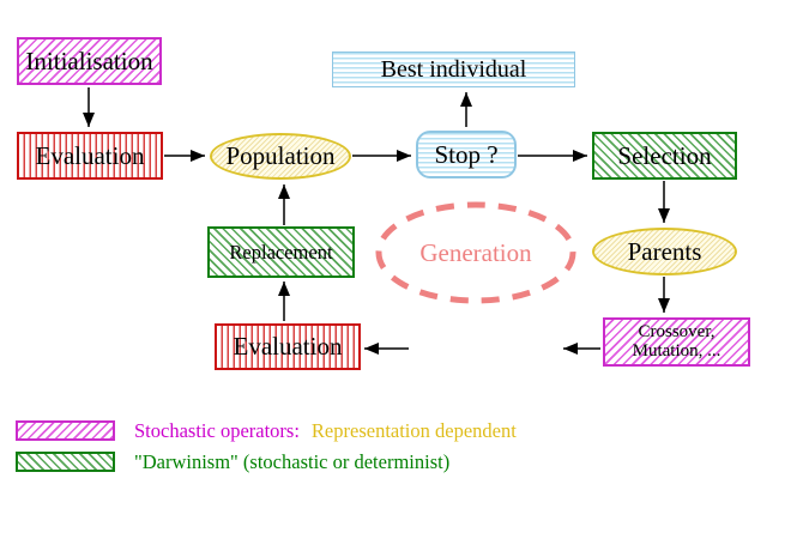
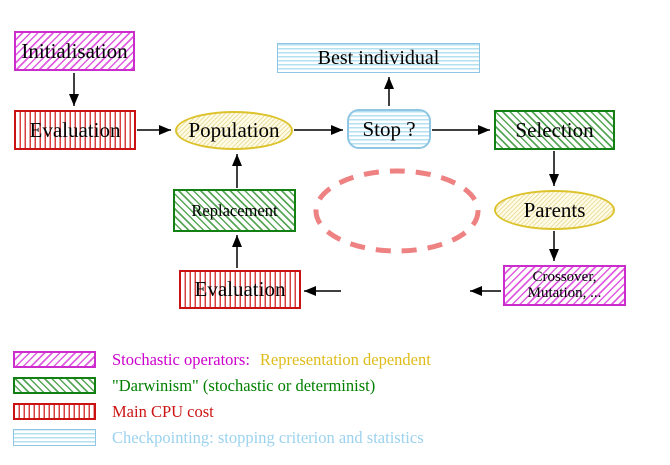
  Initialisation
  Evaluation
  Population
  Stop ?
  Best individual
  Selection
  Parents
  Crossover,
  Mutation, ...
  Evaluation
  Replacement
- Generation
  Stochastic operators: Representation dependent
  "Darwinism" (stochastic or determinist)
+ Main CPU cost
+ Checkpointing: stopping criterion and statistics
